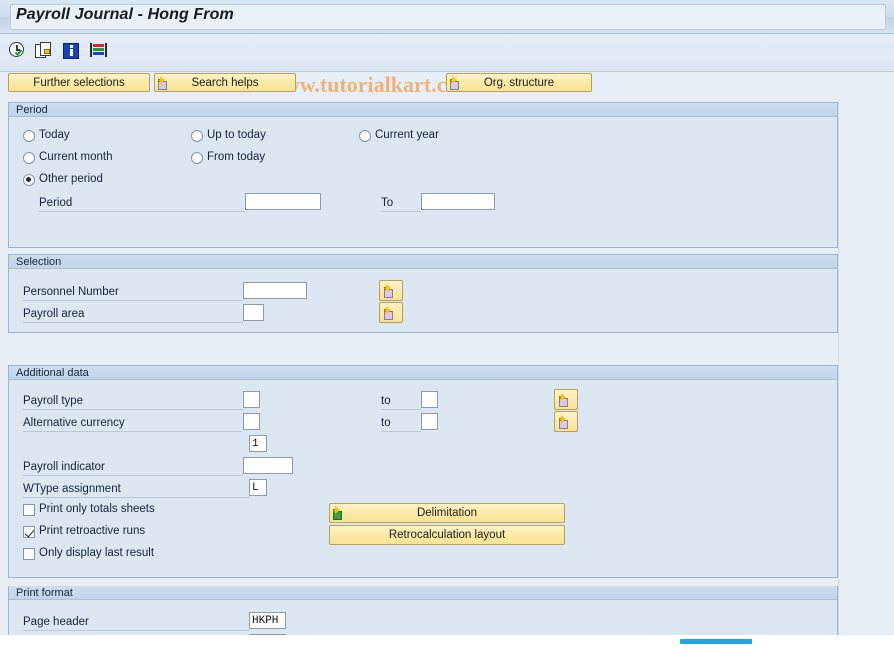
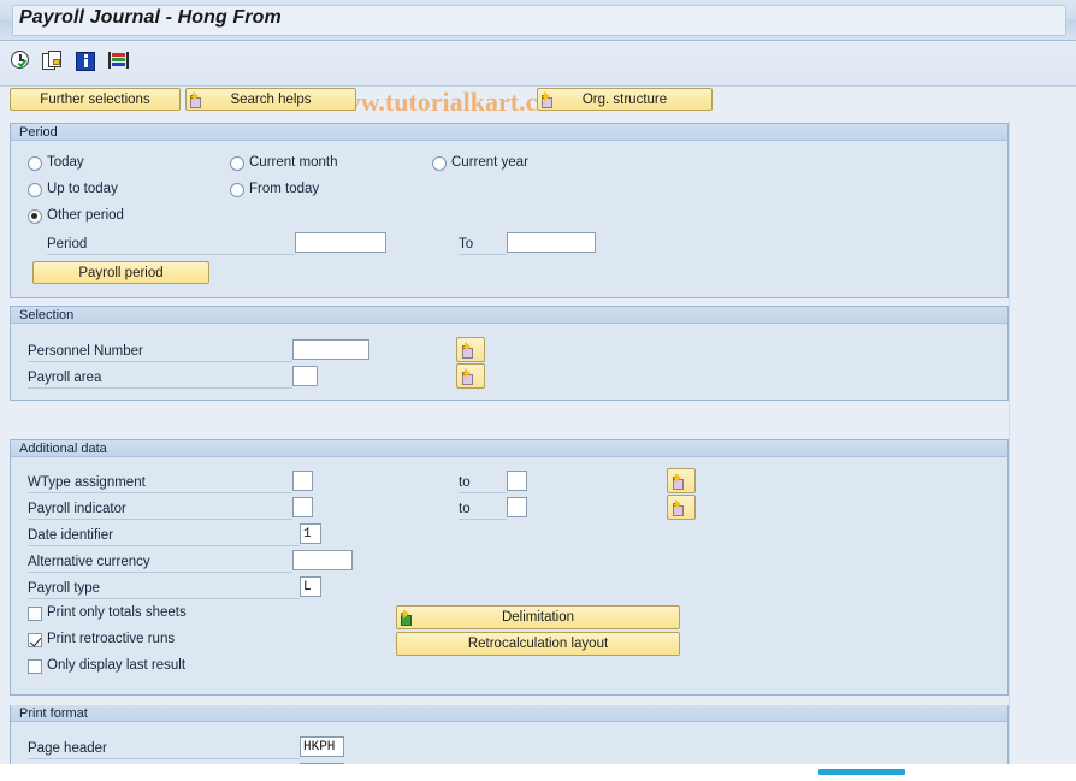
  Payroll Journal - Hong From
  w.tutorialkart.c
  Further selections
  Search helps
  Org. structure
  Period
  Today
- Up to today
+ Current month
  Current year
- Current month
+ Up to today
  From today
  Other period
  Period
  To
+ Payroll period
  Selection
  Personnel Number
  Payroll area
  Additional data
- Payroll type
+ WType assignment
  to
- Alternative currency
+ Payroll indicator
  to
+ Date identifier
  1
- Payroll indicator
+ Alternative currency
- WType assignment
+ Payroll type
  L
  Print only totals sheets
  Print retroactive runs
  Only display last result
  Delimitation
  Retrocalculation layout
  Print format
  Page header
  HKPH
